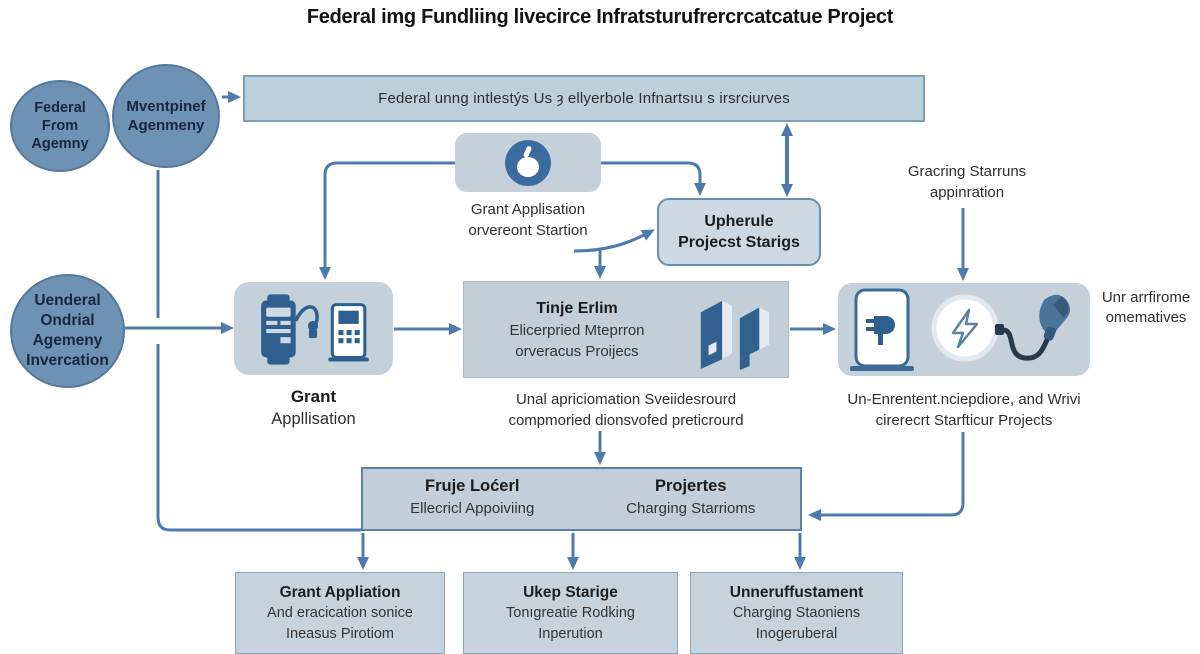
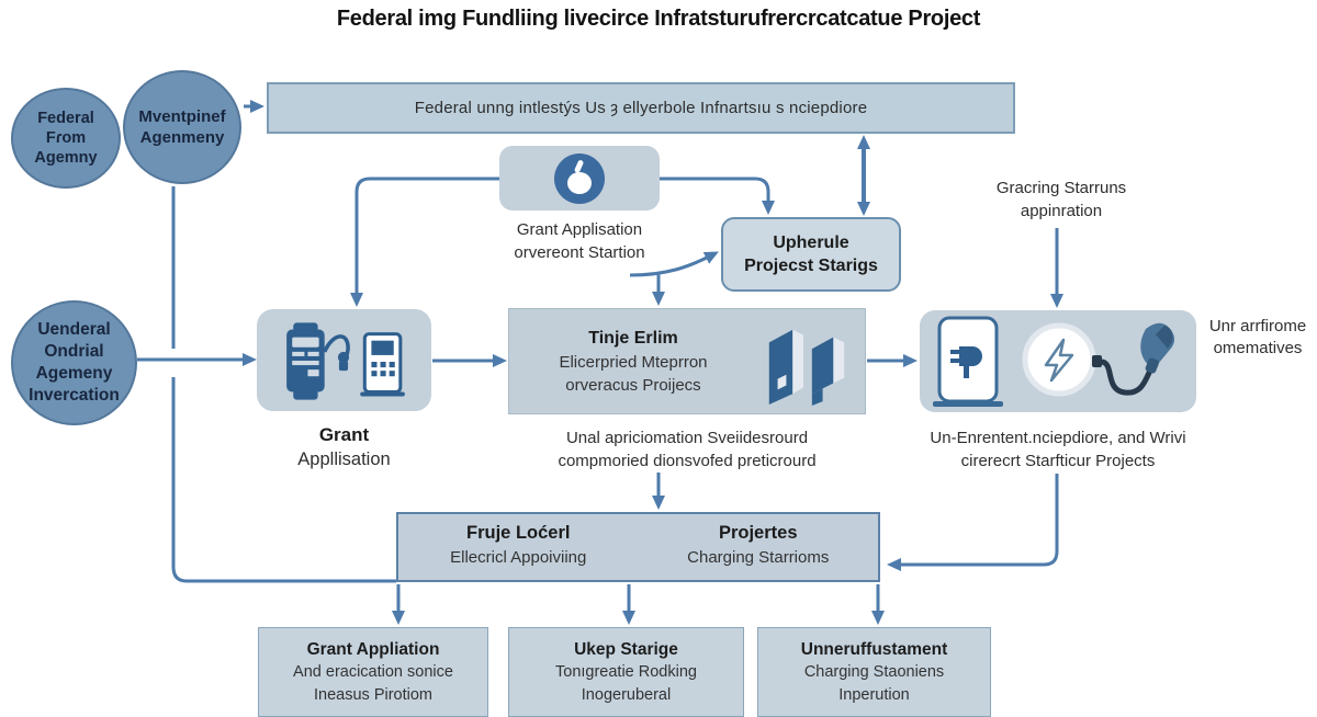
  Federal img Fundliing livecirce Infratsturufrercrcatcatue Project
- Federal unng intlestýs Us ȝ ellyerbole Infnartsıu s irsrciurves
+ Federal unng intlestýs Us ȝ ellyerbole Infnartsıu s nciepdiore
  Federal
  Fɾom
  Agemny
  Mventpinef
  Agenmeny
  Uenderal
  Ondrial
  Agemeny
  Invercation
  Grant Applisation
  orvereont Startion
  Upherule
  Projecst Starigs
  Grant
  Appllisation
  Tinje Erlim
  Elicerpried Mteprron
  orveracus Proijecs
  Unal apriciomation Sveiidesrourd
  compmoried dionsvofed preticrourd
  Gracring Starruns
  appinration
  Unr arrfirome
  omematives
  Un-Enrentent.nciepdiore, and Wrivi
  cirerecrt Starfticur Projects
  Fruje Loćerl
  Ellecricl Appoiviing
  Projertes
  Charging Starrioms
  Grant Appliation
  And eracication sonice
  Ineasus Pirotiom
  Ukep Starige
  Tonıgreatie Rodking
- Inperution
+ Inogeruberal
  Unneruffustament
  Charging Staoniens
- Inogeruberal
+ Inperution
